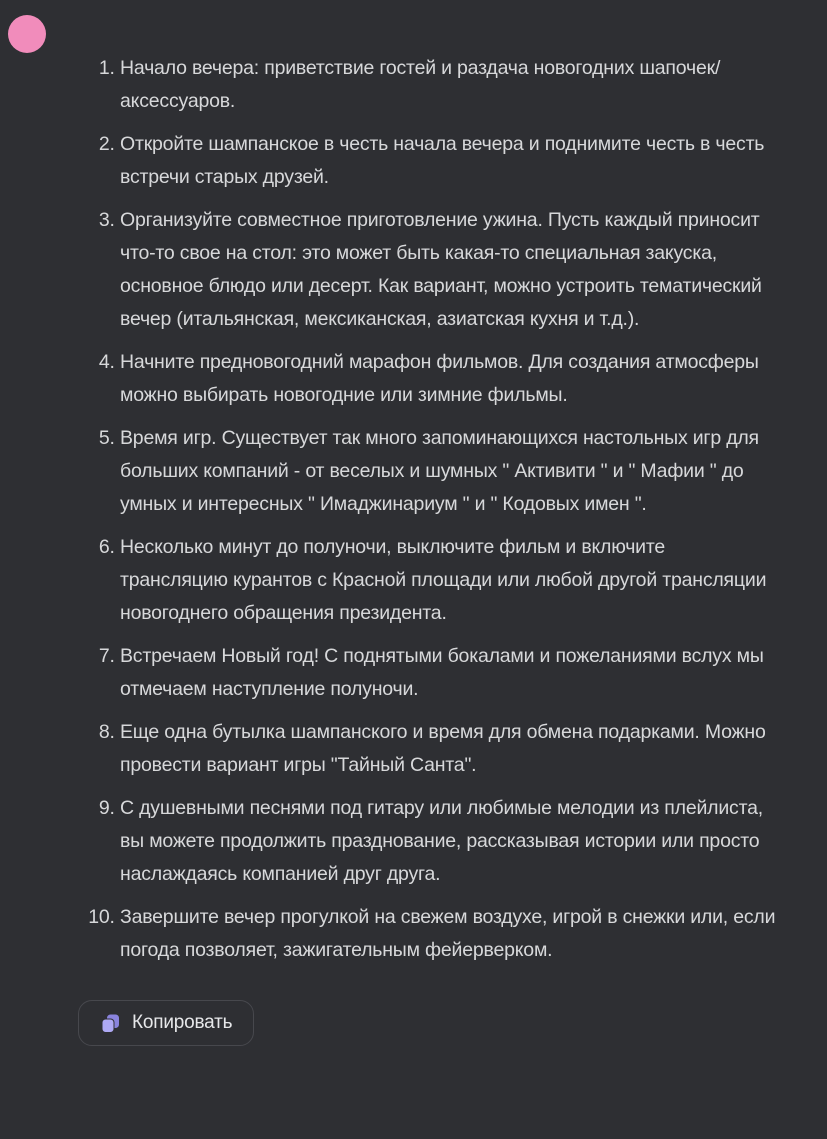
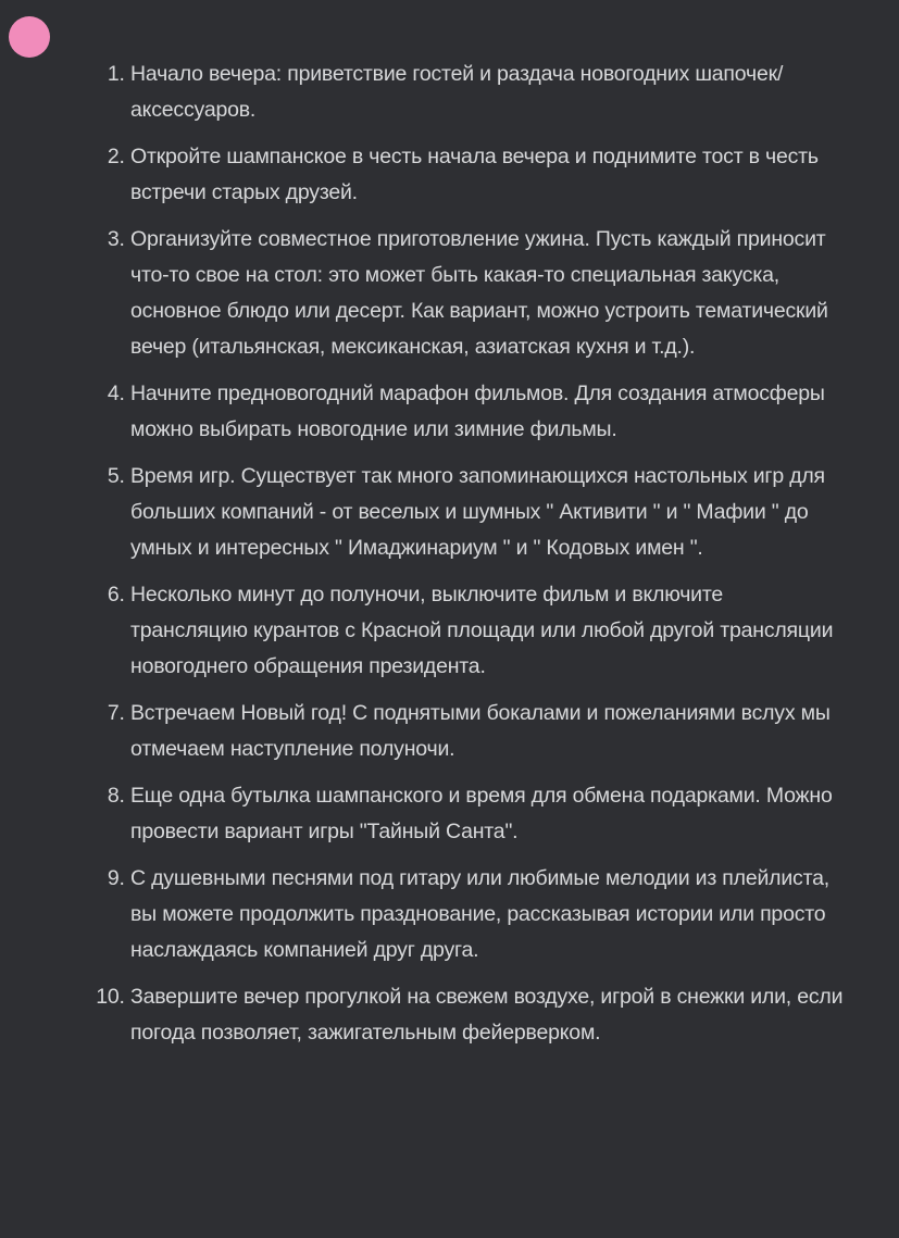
  Начало вечера: приветствие гостей и раздача новогодних шапочек/аксессуаров.
- Откройте шампанское в честь начала вечера и поднимите честь в честь встречи старых друзей.
+ Откройте шампанское в честь начала вечера и поднимите тост в честь встречи старых друзей.
  Организуйте совместное приготовление ужина. Пусть каждый приносит что-то свое на стол: это может быть какая-то специальная закуска, основное блюдо или десерт. Как вариант, можно устроить тематический вечер (итальянская, мексиканская, азиатская кухня и т.д.).
  Начните предновогодний марафон фильмов. Для создания атмосферы можно выбирать новогодние или зимние фильмы.
  Время игр. Существует так много запоминающихся настольных игр для больших компаний - от веселых и шумных " Активити " и " Мафии " до умных и интересных " Имаджинариум " и " Кодовых имен ".
  Несколько минут до полуночи, выключите фильм и включите трансляцию курантов с Красной площади или любой другой трансляции новогоднего обращения президента.
  Встречаем Новый год! С поднятыми бокалами и пожеланиями вслух мы отмечаем наступление полуночи.
  Еще одна бутылка шампанского и время для обмена подарками. Можно провести вариант игры "Тайный Санта".
  С душевными песнями под гитару или любимые мелодии из плейлиста, вы можете продолжить празднование, рассказывая истории или просто наслаждаясь компанией друг друга.
  Завершите вечер прогулкой на свежем воздухе, игрой в снежки или, если погода позволяет, зажигательным фейерверком.
- Копировать
